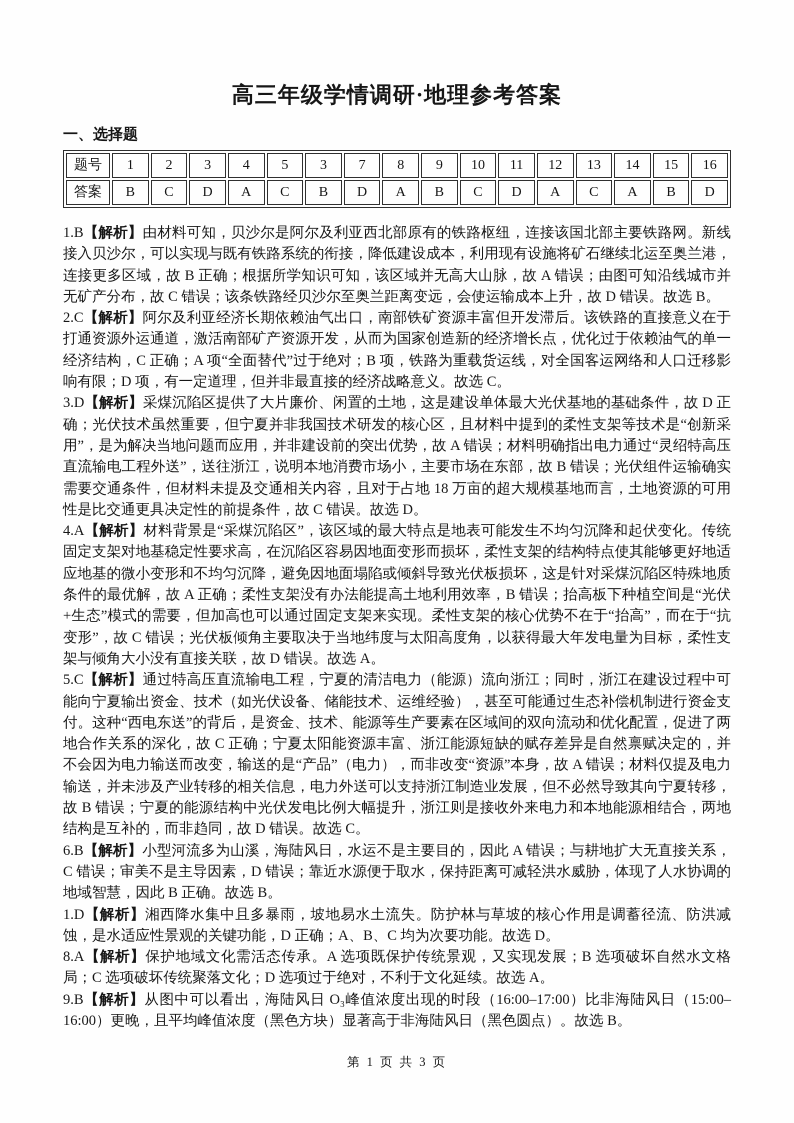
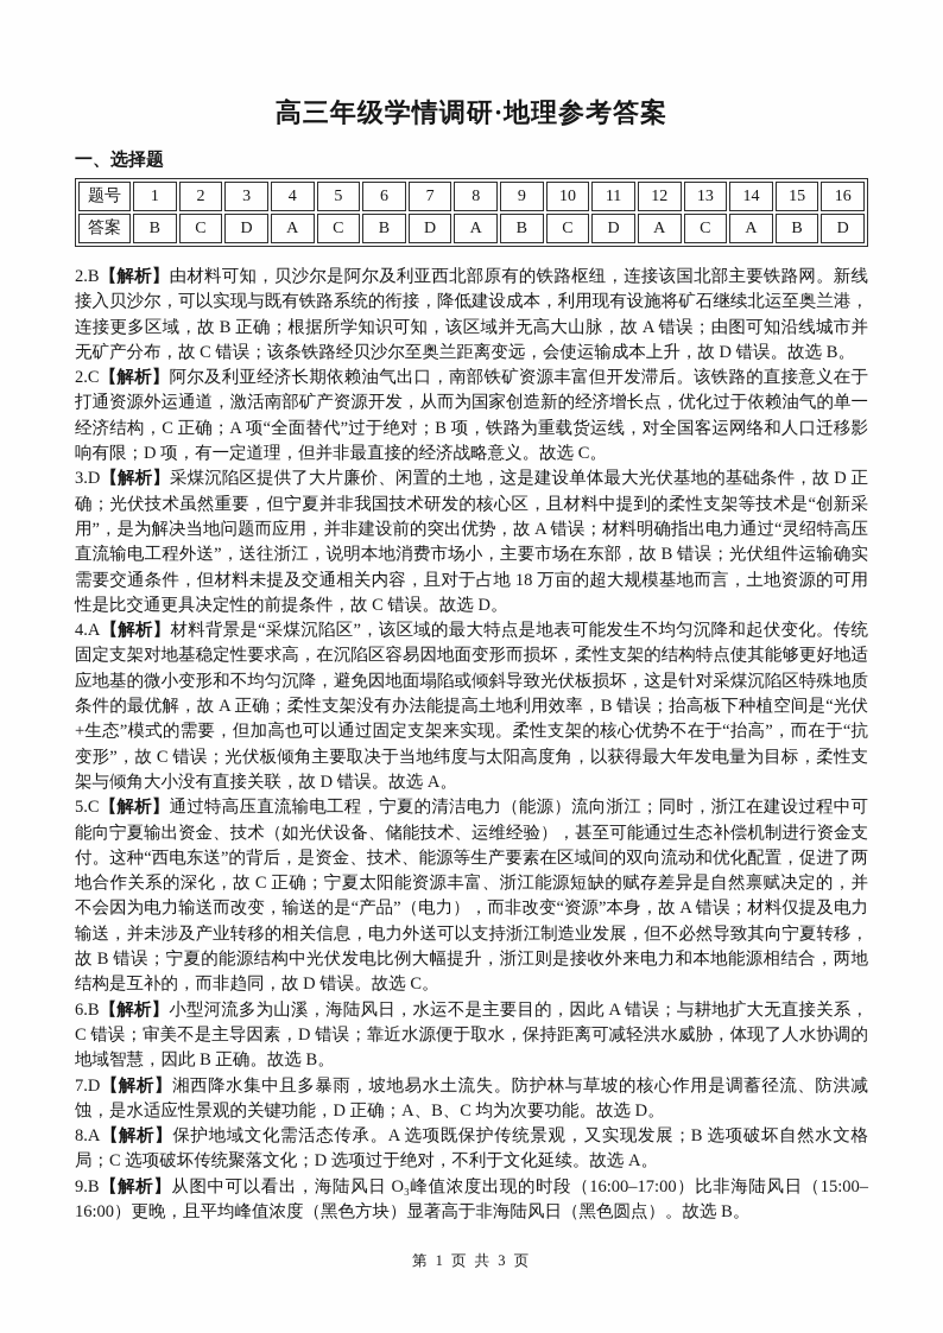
  高三年级学情调研·地理参考答案
  一、选择题
- 题号	1	2	3	4	5	3	7	8	9	10	11	12	13	14	15	16
+ 题号	1	2	3	4	5	6	7	8	9	10	11	12	13	14	15	16
  答案	B	C	D	A	C	B	D	A	B	C	D	A	C	A	B	D
- 1.B【解析】由材料可知，贝沙尔是阿尔及利亚西北部原有的铁路枢纽，连接该国北部主要铁路网。新线接入贝沙尔，可以实现与既有铁路系统的衔接，降低建设成本，利用现有设施将矿石继续北运至奥兰港，连接更多区域，故 B 正确；根据所学知识可知，该区域并无高大山脉，故 A 错误；由图可知沿线城市并无矿产分布，故 C 错误；该条铁路经贝沙尔至奥兰距离变远，会使运输成本上升，故 D 错误。故选 B。
+ 2.B【解析】由材料可知，贝沙尔是阿尔及利亚西北部原有的铁路枢纽，连接该国北部主要铁路网。新线接入贝沙尔，可以实现与既有铁路系统的衔接，降低建设成本，利用现有设施将矿石继续北运至奥兰港，连接更多区域，故 B 正确；根据所学知识可知，该区域并无高大山脉，故 A 错误；由图可知沿线城市并无矿产分布，故 C 错误；该条铁路经贝沙尔至奥兰距离变远，会使运输成本上升，故 D 错误。故选 B。
  2.C【解析】阿尔及利亚经济长期依赖油气出口，南部铁矿资源丰富但开发滞后。该铁路的直接意义在于打通资源外运通道，激活南部矿产资源开发，从而为国家创造新的经济增长点，优化过于依赖油气的单一经济结构，C 正确；A 项“全面替代”过于绝对；B 项，铁路为重载货运线，对全国客运网络和人口迁移影响有限；D 项，有一定道理，但并非最直接的经济战略意义。故选 C。
  3.D【解析】采煤沉陷区提供了大片廉价、闲置的土地，这是建设单体最大光伏基地的基础条件，故 D 正确；光伏技术虽然重要，但宁夏并非我国技术研发的核心区，且材料中提到的柔性支架等技术是“创新采用”，是为解决当地问题而应用，并非建设前的突出优势，故 A 错误；材料明确指出电力通过“灵绍特高压直流输电工程外送”，送往浙江，说明本地消费市场小，主要市场在东部，故 B 错误；光伏组件运输确实需要交通条件，但材料未提及交通相关内容，且对于占地 18 万亩的超大规模基地而言，土地资源的可用性是比交通更具决定性的前提条件，故 C 错误。故选 D。
  4.A【解析】材料背景是“采煤沉陷区”，该区域的最大特点是地表可能发生不均匀沉降和起伏变化。传统固定支架对地基稳定性要求高，在沉陷区容易因地面变形而损坏，柔性支架的结构特点使其能够更好地适应地基的微小变形和不均匀沉降，避免因地面塌陷或倾斜导致光伏板损坏，这是针对采煤沉陷区特殊地质条件的最优解，故 A 正确；柔性支架没有办法能提高土地利用效率，B 错误；抬高板下种植空间是“光伏+生态”模式的需要，但加高也可以通过固定支架来实现。柔性支架的核心优势不在于“抬高”，而在于“抗变形”，故 C 错误；光伏板倾角主要取决于当地纬度与太阳高度角，以获得最大年发电量为目标，柔性支架与倾角大小没有直接关联，故 D 错误。故选 A。
  5.C【解析】通过特高压直流输电工程，宁夏的清洁电力（能源）流向浙江；同时，浙江在建设过程中可能向宁夏输出资金、技术（如光伏设备、储能技术、运维经验），甚至可能通过生态补偿机制进行资金支付。这种“西电东送”的背后，是资金、技术、能源等生产要素在区域间的双向流动和优化配置，促进了两地合作关系的深化，故 C 正确；宁夏太阳能资源丰富、浙江能源短缺的赋存差异是自然禀赋决定的，并不会因为电力输送而改变，输送的是“产品”（电力），而非改变“资源”本身，故 A 错误；材料仅提及电力输送，并未涉及产业转移的相关信息，电力外送可以支持浙江制造业发展，但不必然导致其向宁夏转移，故 B 错误；宁夏的能源结构中光伏发电比例大幅提升，浙江则是接收外来电力和本地能源相结合，两地结构是互补的，而非趋同，故 D 错误。故选 C。
  6.B【解析】小型河流多为山溪，海陆风日，水运不是主要目的，因此 A 错误；与耕地扩大无直接关系，C 错误；审美不是主导因素，D 错误；靠近水源便于取水，保持距离可减轻洪水威胁，体现了人水协调的地域智慧，因此 B 正确。故选 B。
- 1.D【解析】湘西降水集中且多暴雨，坡地易水土流失。防护林与草坡的核心作用是调蓄径流、防洪减蚀，是水适应性景观的关键功能，D 正确；A、B、C 均为次要功能。故选 D。
+ 7.D【解析】湘西降水集中且多暴雨，坡地易水土流失。防护林与草坡的核心作用是调蓄径流、防洪减蚀，是水适应性景观的关键功能，D 正确；A、B、C 均为次要功能。故选 D。
  8.A【解析】保护地域文化需活态传承。A 选项既保护传统景观，又实现发展；B 选项破坏自然水文格局；C 选项破坏传统聚落文化；D 选项过于绝对，不利于文化延续。故选 A。
  9.B【解析】从图中可以看出，海陆风日 O₃峰值浓度出现的时段（16:00–17:00）比非海陆风日（15:00–16:00）更晚，且平均峰值浓度（黑色方块）显著高于非海陆风日（黑色圆点）。故选 B。
  第 1 页 共 3 页
